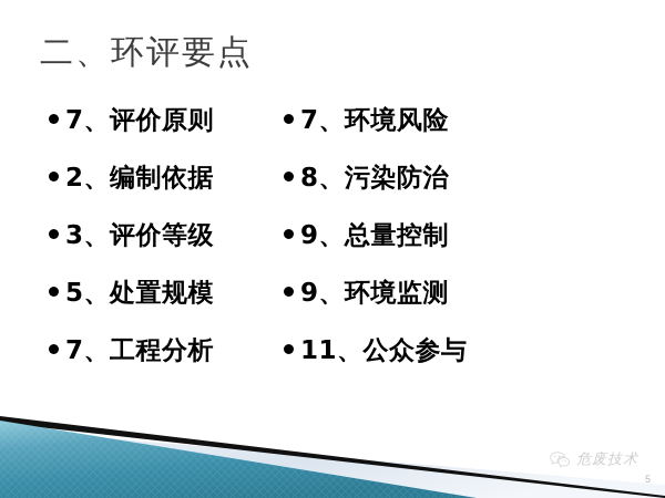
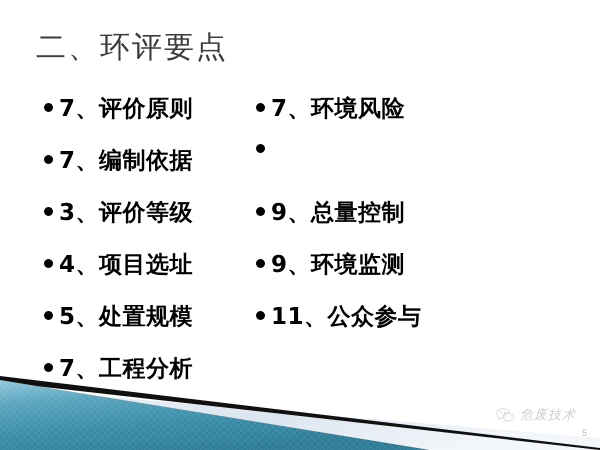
  二、环评要点
  7、评价原则
- 2、编制依据
+ 7、编制依据
  3、评价等级
+ 4、项目选址
  5、处置规模
  7、工程分析
  7、环境风险
- 8、污染防治
  9、总量控制
  9、环境监测
  11、公众参与
  危废技术
  5
